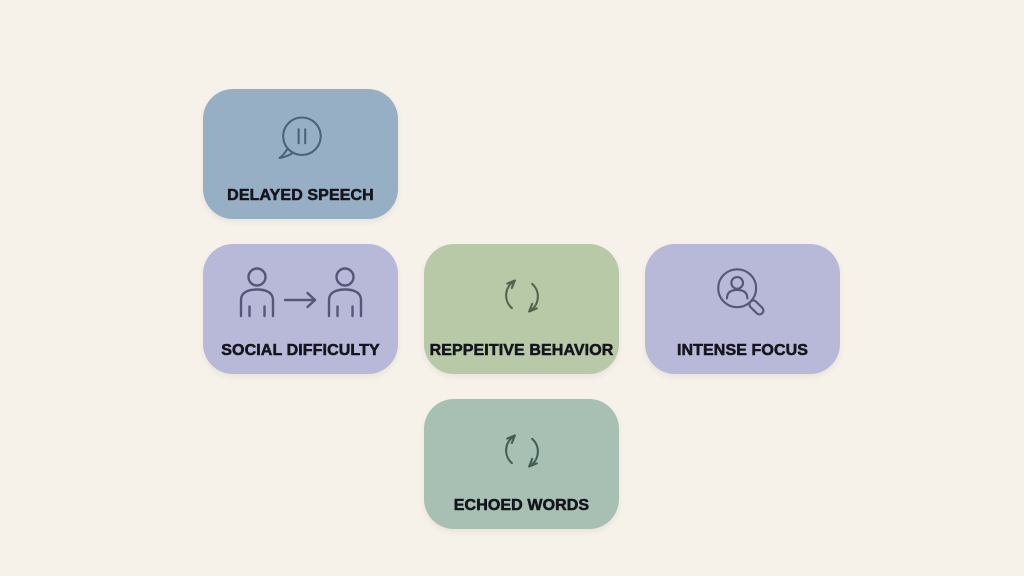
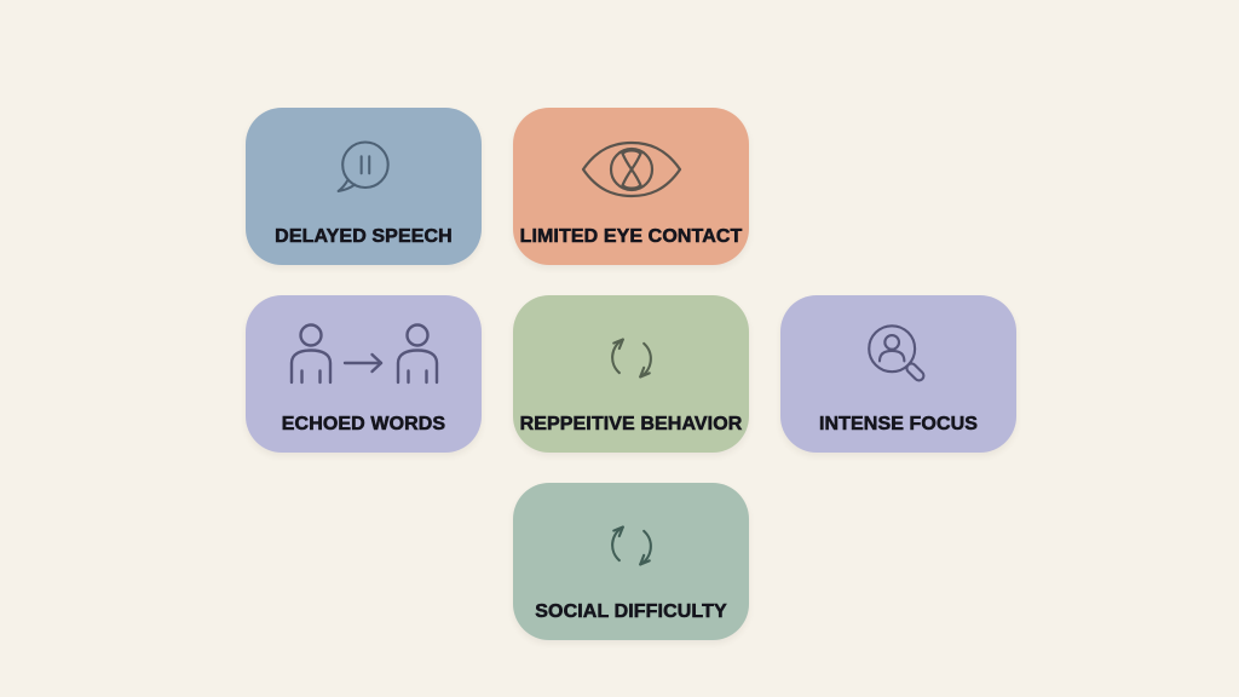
  DELAYED SPEECH
+ LIMITED EYE CONTACT
- SOCIAL DIFFICULTY
+ ECHOED WORDS
  REPPEITIVE BEHAVIOR
  INTENSE FOCUS
- ECHOED WORDS
+ SOCIAL DIFFICULTY
